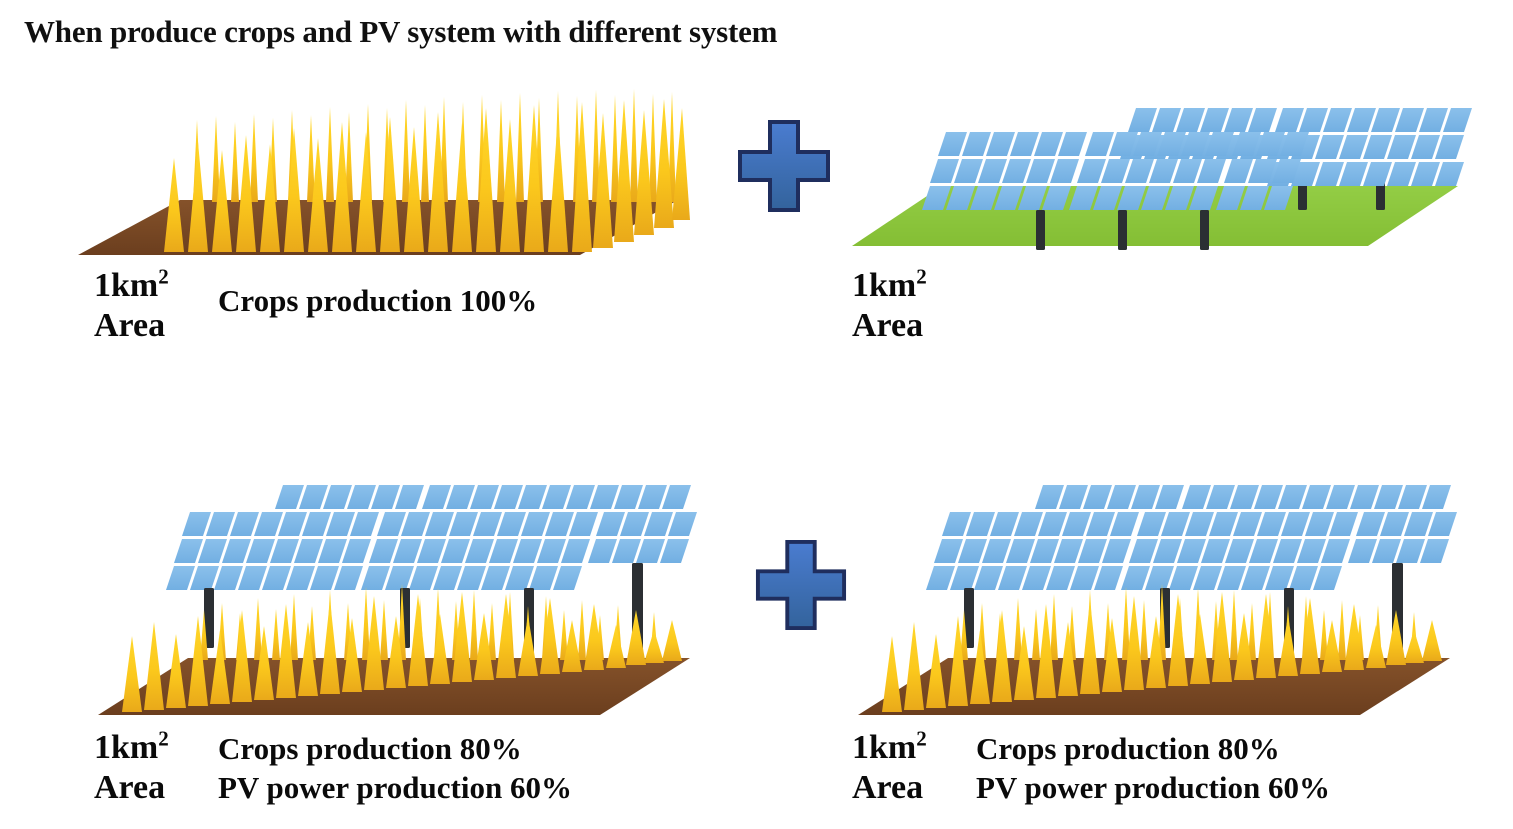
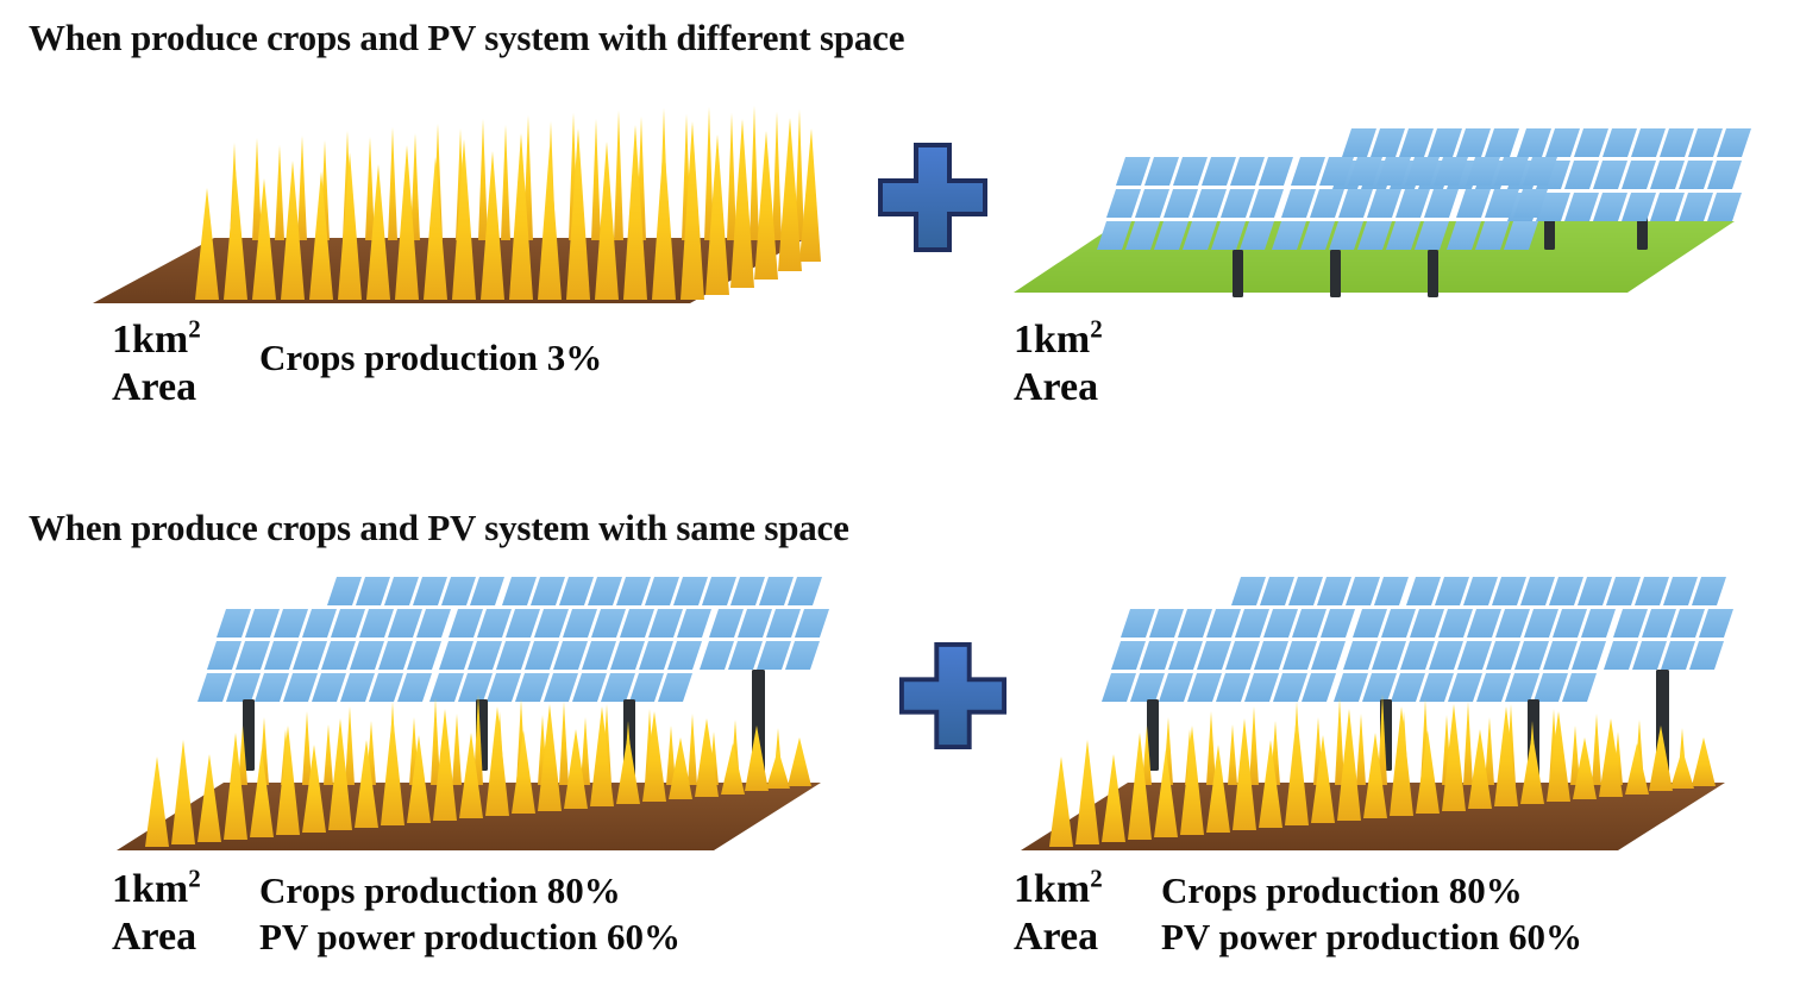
- When produce crops and PV system with different system
+ When produce crops and PV system with different space
  1km2
  Area
- Crops production 100%
+ Crops production 3%
  1km2
  Area
+ When produce crops and PV system with same space
  1km2
  Area
  Crops production 80%
  PV power production 60%
  1km2
  Area
  Crops production 80%
  PV power production 60%
